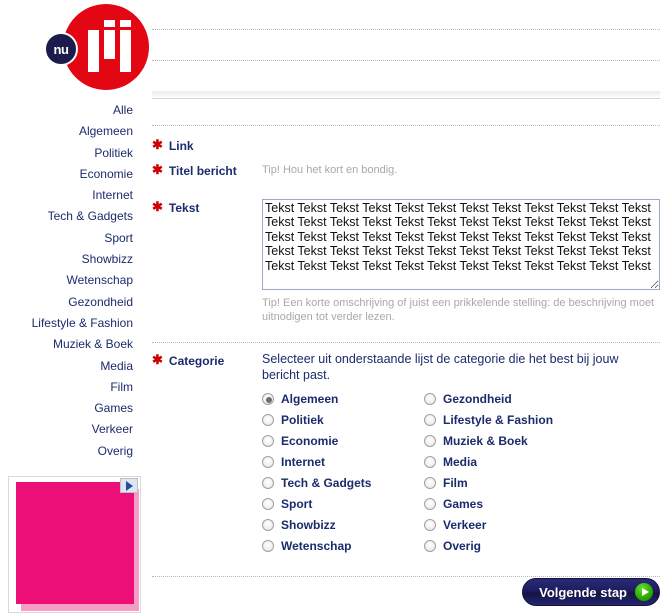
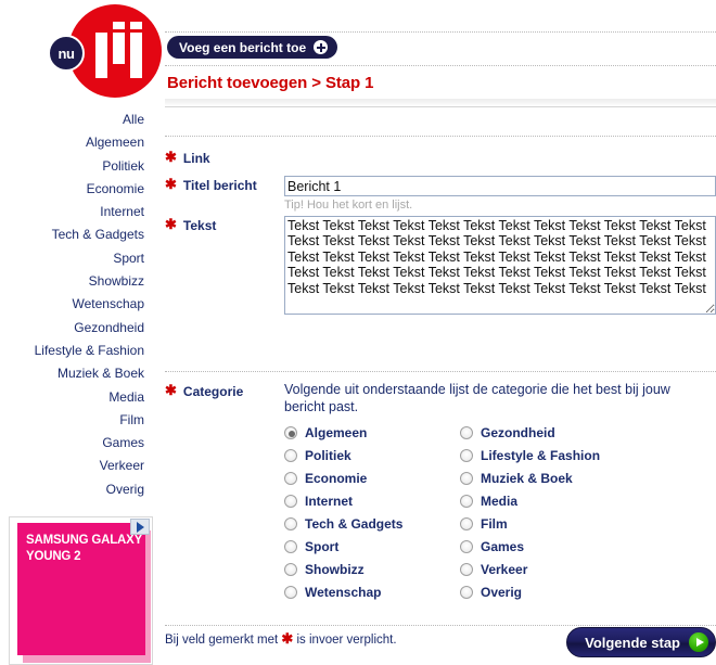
  nu
  Alle
  Algemeen
  Politiek
  Economie
  Internet
  Tech & Gadgets
  Sport
  Showbizz
  Wetenschap
  Gezondheid
  Lifestyle & Fashion
  Muziek & Boek
  Media
  Film
  Games
  Verkeer
  Overig
+ SAMSUNG GALAXY YOUNG 2
+ Voeg een bericht toe
+ Bericht toevoegen > Stap 1
  ✱
  Link
  ✱
  Titel bericht
+ Bericht 1
- Tip! Hou het kort en bondig.
+ Tip! Hou het kort en lijst.
  ✱
  Tekst
- Tip! Een korte omschrijving of juist een prikkelende stelling: de beschrijving moet uitnodigen tot verder lezen.
  ✱
  Categorie
- Selecteer uit onderstaande lijst de categorie die het best bij jouw bericht past.
+ Volgende uit onderstaande lijst de categorie die het best bij jouw bericht past.
  Algemeen
  Politiek
  Economie
  Internet
  Tech & Gadgets
  Sport
  Showbizz
  Wetenschap
  Gezondheid
  Lifestyle & Fashion
  Muziek & Boek
  Media
  Film
  Games
  Verkeer
  Overig
+ Bij veld gemerkt met ✱ is invoer verplicht.
  Volgende stap
